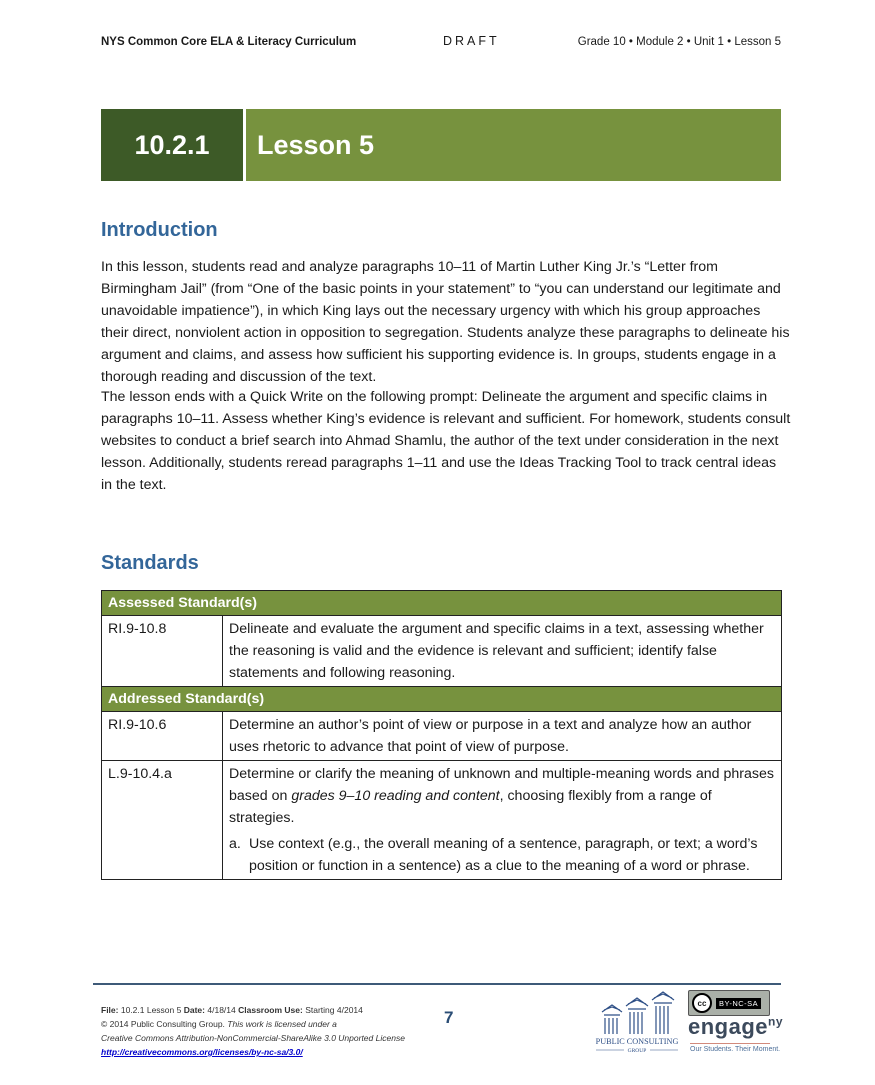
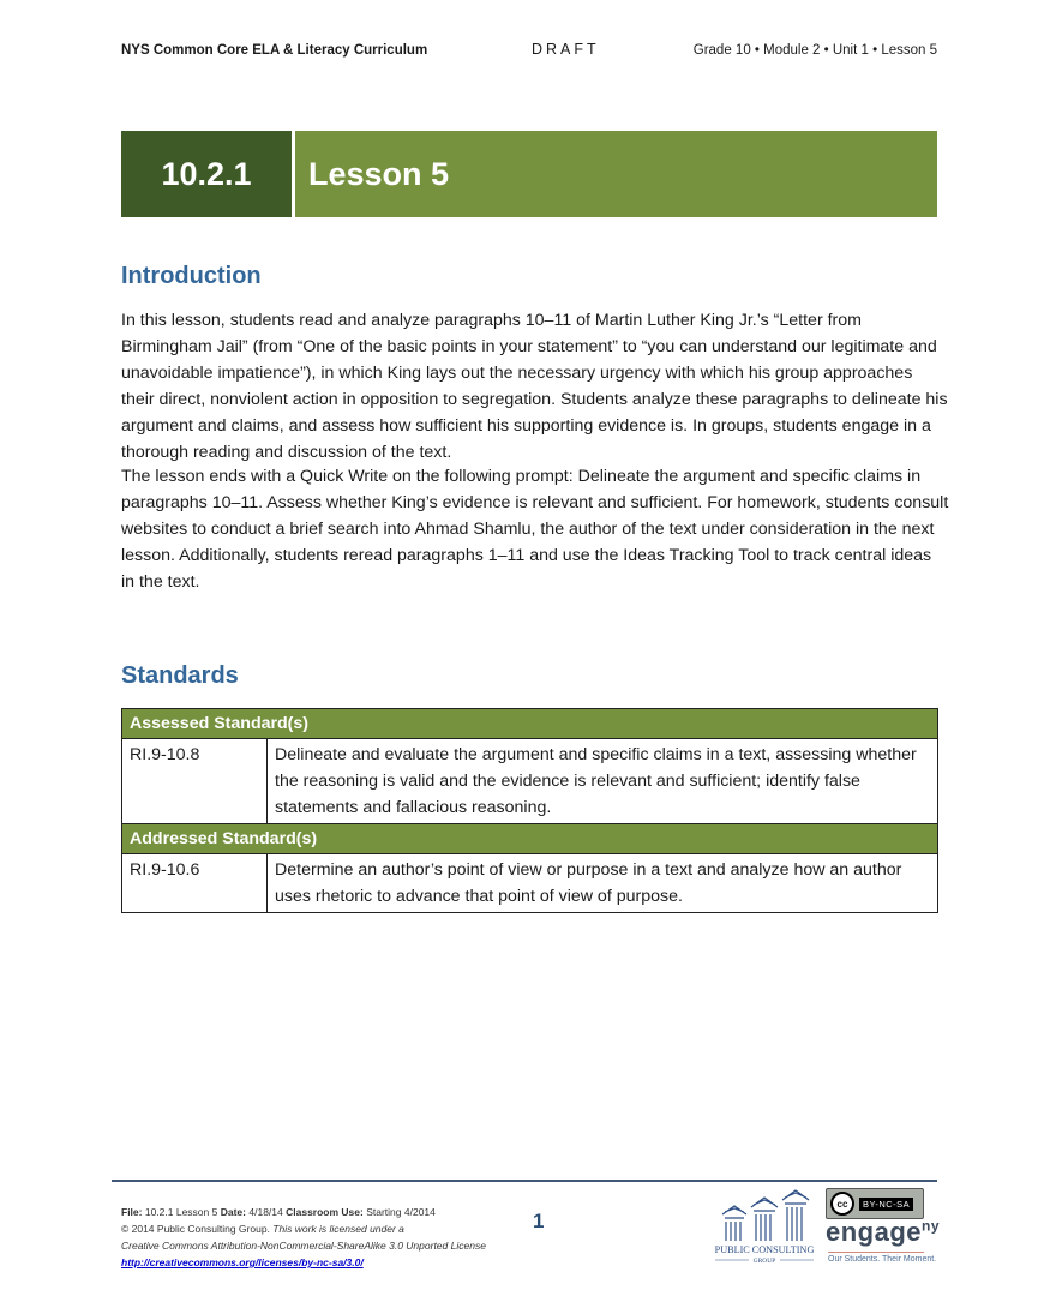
  NYS Common Core ELA & Literacy Curriculum
  DRAFT
  Grade 10 • Module 2 • Unit 1 • Lesson 5
  10.2.1
  Lesson 5
  Introduction
  In this lesson, students read and analyze paragraphs 10–11 of Martin Luther King Jr.’s “Letter from Birmingham Jail” (from “One of the basic points in your statement” to “you can understand our legitimate and unavoidable impatience”), in which King lays out the necessary urgency with which his group approaches their direct, nonviolent action in opposition to segregation. Students analyze these paragraphs to delineate his argument and claims, and assess how sufficient his supporting evidence is. In groups, students engage in a thorough reading and discussion of the text.
  The lesson ends with a Quick Write on the following prompt: Delineate the argument and specific claims in paragraphs 10–11. Assess whether King’s evidence is relevant and sufficient. For homework, students consult websites to conduct a brief search into Ahmad Shamlu, the author of the text under consideration in the next lesson. Additionally, students reread paragraphs 1–11 and use the Ideas Tracking Tool to track central ideas in the text.
  Standards
  Assessed Standard(s)
- RI.9-10.8	Delineate and evaluate the argument and specific claims in a text, assessing whether the reasoning is valid and the evidence is relevant and sufficient; identify false statements and following reasoning.
+ RI.9-10.8	Delineate and evaluate the argument and specific claims in a text, assessing whether the reasoning is valid and the evidence is relevant and sufficient; identify false statements and fallacious reasoning.
  Addressed Standard(s)
  RI.9-10.6	Determine an author’s point of view or purpose in a text and analyze how an author uses rhetoric to advance that point of view of purpose.
- L.9-10.4.a	Determine or clarify the meaning of unknown and multiple-meaning words and phrases based on grades 9–10 reading and content, choosing flexibly from a range of strategies. a. Use context (e.g., the overall meaning of a sentence, paragraph, or text; a word’s position or function in a sentence) as a clue to the meaning of a word or phrase.
  File: 10.2.1 Lesson 5 Date: 4/18/14 Classroom Use: Starting 4/2014
  © 2014 Public Consulting Group. This work is licensed under a
  Creative Commons Attribution-NonCommercial-ShareAlike 3.0 Unported License
  http://creativecommons.org/licenses/by-nc-sa/3.0/
- 7
+ 1
  PUBLIC CONSULTING
  cc
  BY-NC-SA
  engageny
